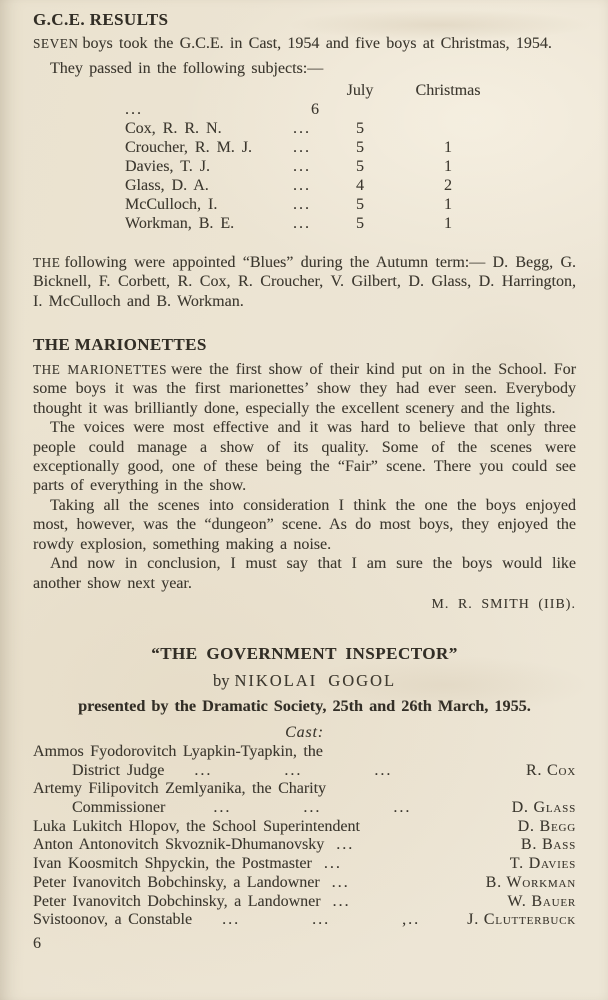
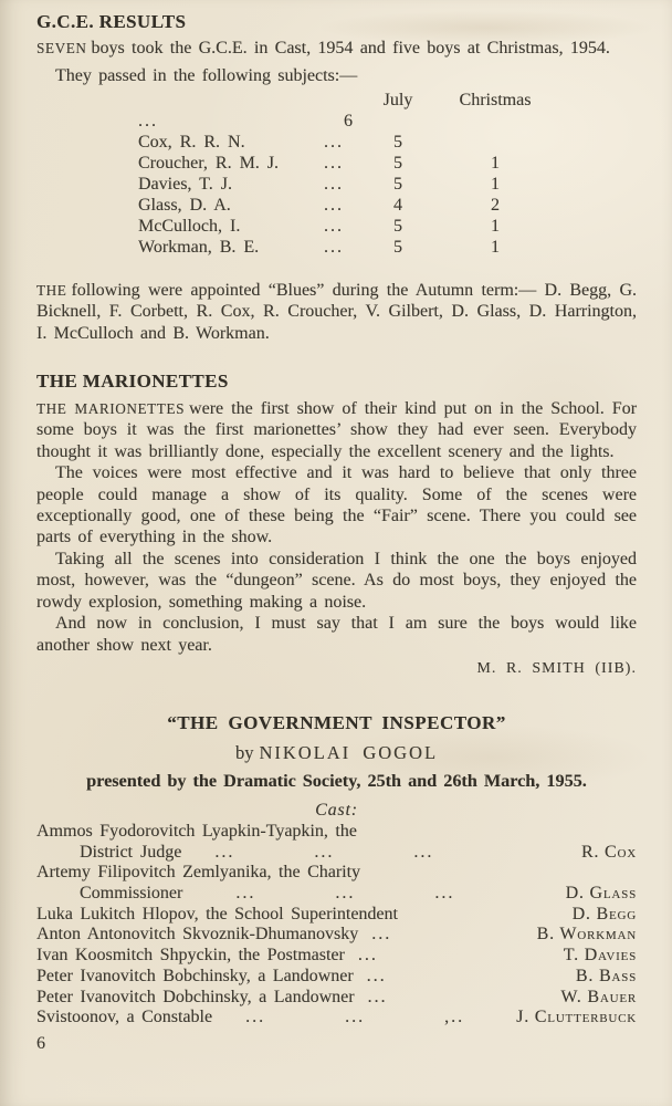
  G.C.E. RESULTS
  SEVEN boys took the G.C.E. in Cast, 1954 and five boys at Christmas, 1954.
  They passed in the following subjects:—
  July
  Christmas
  ...
  6
  Cox, R. R. N.
  ...
  5
  Croucher, R. M. J.
  ...
  5
  1
  Davies, T. J.
  ...
  5
  1
  Glass, D. A.
  ...
  4
  2
  McCulloch, I.
  ...
  5
  1
  Workman, B. E.
  ...
  5
  1
  THE following were appointed “Blues” during the Autumn term:— D. Begg, G. Bicknell, F. Corbett, R. Cox, R. Croucher, V. Gilbert, D. Glass, D. Harrington, I. McCulloch and B. Workman.
  THE MARIONETTES
  THE MARIONETTES were the first show of their kind pu some boys it was the first marionettes’ show they had thought it was brilliantly done, especially the excellent sc
  The voices were most effective and it was hard to people could manage a show of its quality. Some exceptionally good, one of these being the “Fair” scene parts of everything in the show.
  Taking all the scenes into consideration I think the one the boys enjoyed most, however, was the “dungeon” scene. As do most boys, they enjoyed the rowdy explosion, something making a noise.
  And now in conclusion, I must say that I am sure the boys would like another show next year.
  M. R. SMITH (IIB).
  “THE GOVERNMENT INSPECTOR”
  Cast:
  Ammos Fyodorovitch Lyapkin-Tyapkin, the
  District Judge
  ... ... ...
  R. Cox
  Artemy Filipovitch Zemlyanika, the Charity
  Commissioner
  ... ... ...
  D. Glass
  Luka Lukitch Hlopov, the School Superintendent
  D. Begg
  Anton Antonovitch Skvoznik-Dhumanovsky
  ...
- B. Bass
+ B. Workman
  Ivan Koosmitch Shpyckin, the Postmaster
  ...
  T. Davies
  Peter Ivanovitch Bobchinsky, a Landowner
  ...
- B. Workman
+ B. Bass
  Peter Ivanovitch Dobchinsky, a Landowner
  ...
  W. Bauer
  Svistoonov, a Constable
  ... ... ,..
  J. Clutterbuck
  6
